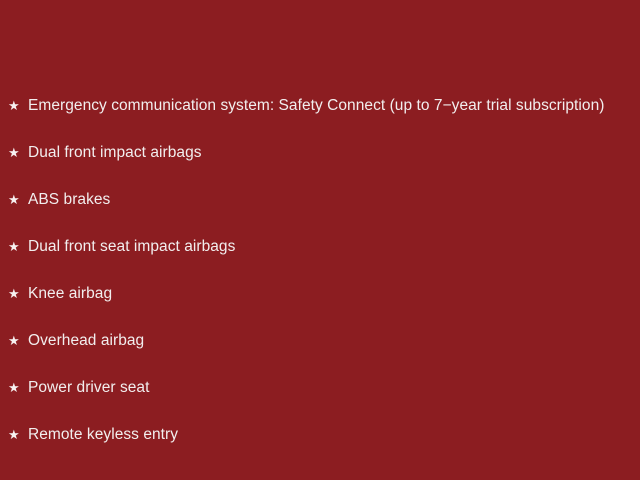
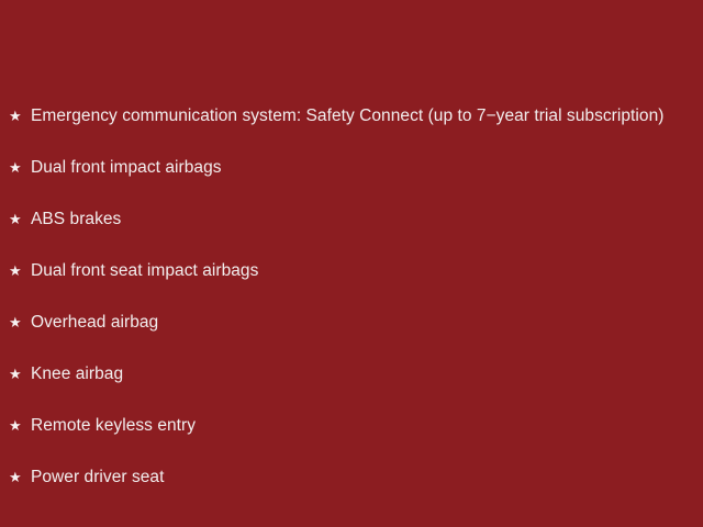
  ★
  Emergency communication system: Safety Connect (up to 7−year trial subscription)
  ★
  Dual front impact airbags
  ★
  ABS brakes
  ★
  Dual front seat impact airbags
  ★
- Knee airbag
+ Overhead airbag
  ★
- Overhead airbag
+ Knee airbag
  ★
- Power driver seat
+ Remote keyless entry
  ★
- Remote keyless entry
+ Power driver seat
